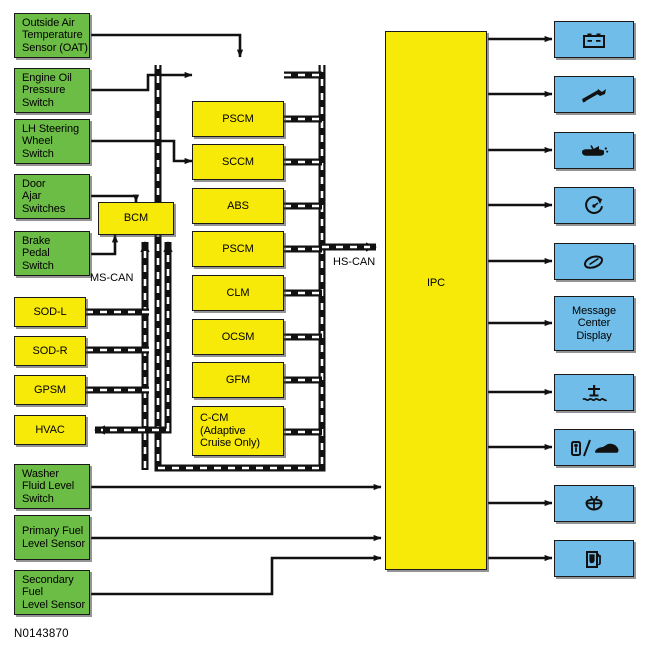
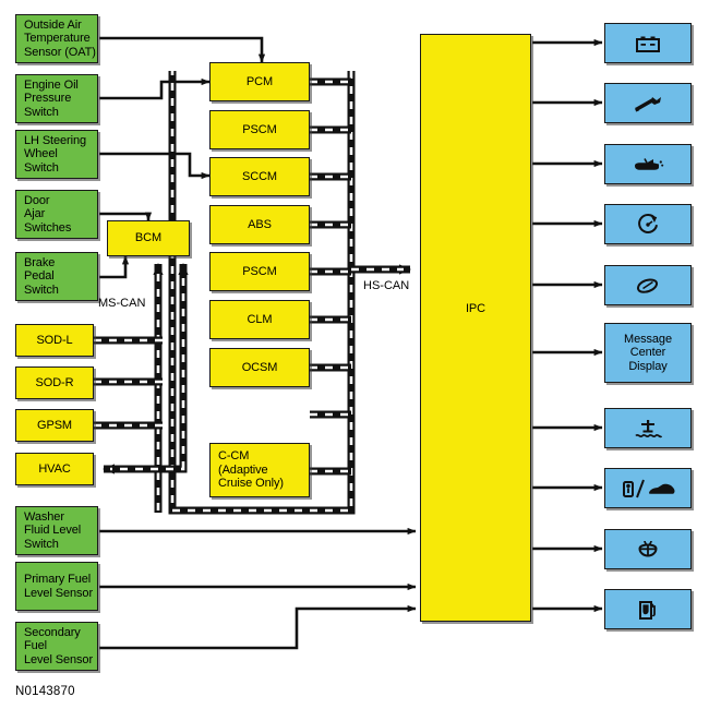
  Outside Air
  Temperature
  Sensor (OAT)
  Engine Oil
  Pressure
  Switch
  LH Steering
  Wheel
  Switch
  Door
  Ajar
  Switches
  Brake
  Pedal
  Switch
  Washer
  Fluid Level
  Switch
  Primary Fuel
  Level Sensor
  Secondary Fuel
  Level Sensor
  SOD-L
  SOD-R
  GPSM
  HVAC
  BCM
+ PCM
  PSCM
  SCCM
  ABS
  PSCM
  CLM
  OCSM
- GFM
  C-CM
  (Adaptive
  Cruise Only)
  IPC
  Message
  Center
  Display
  MS-CAN
  HS-CAN
  N0143870
